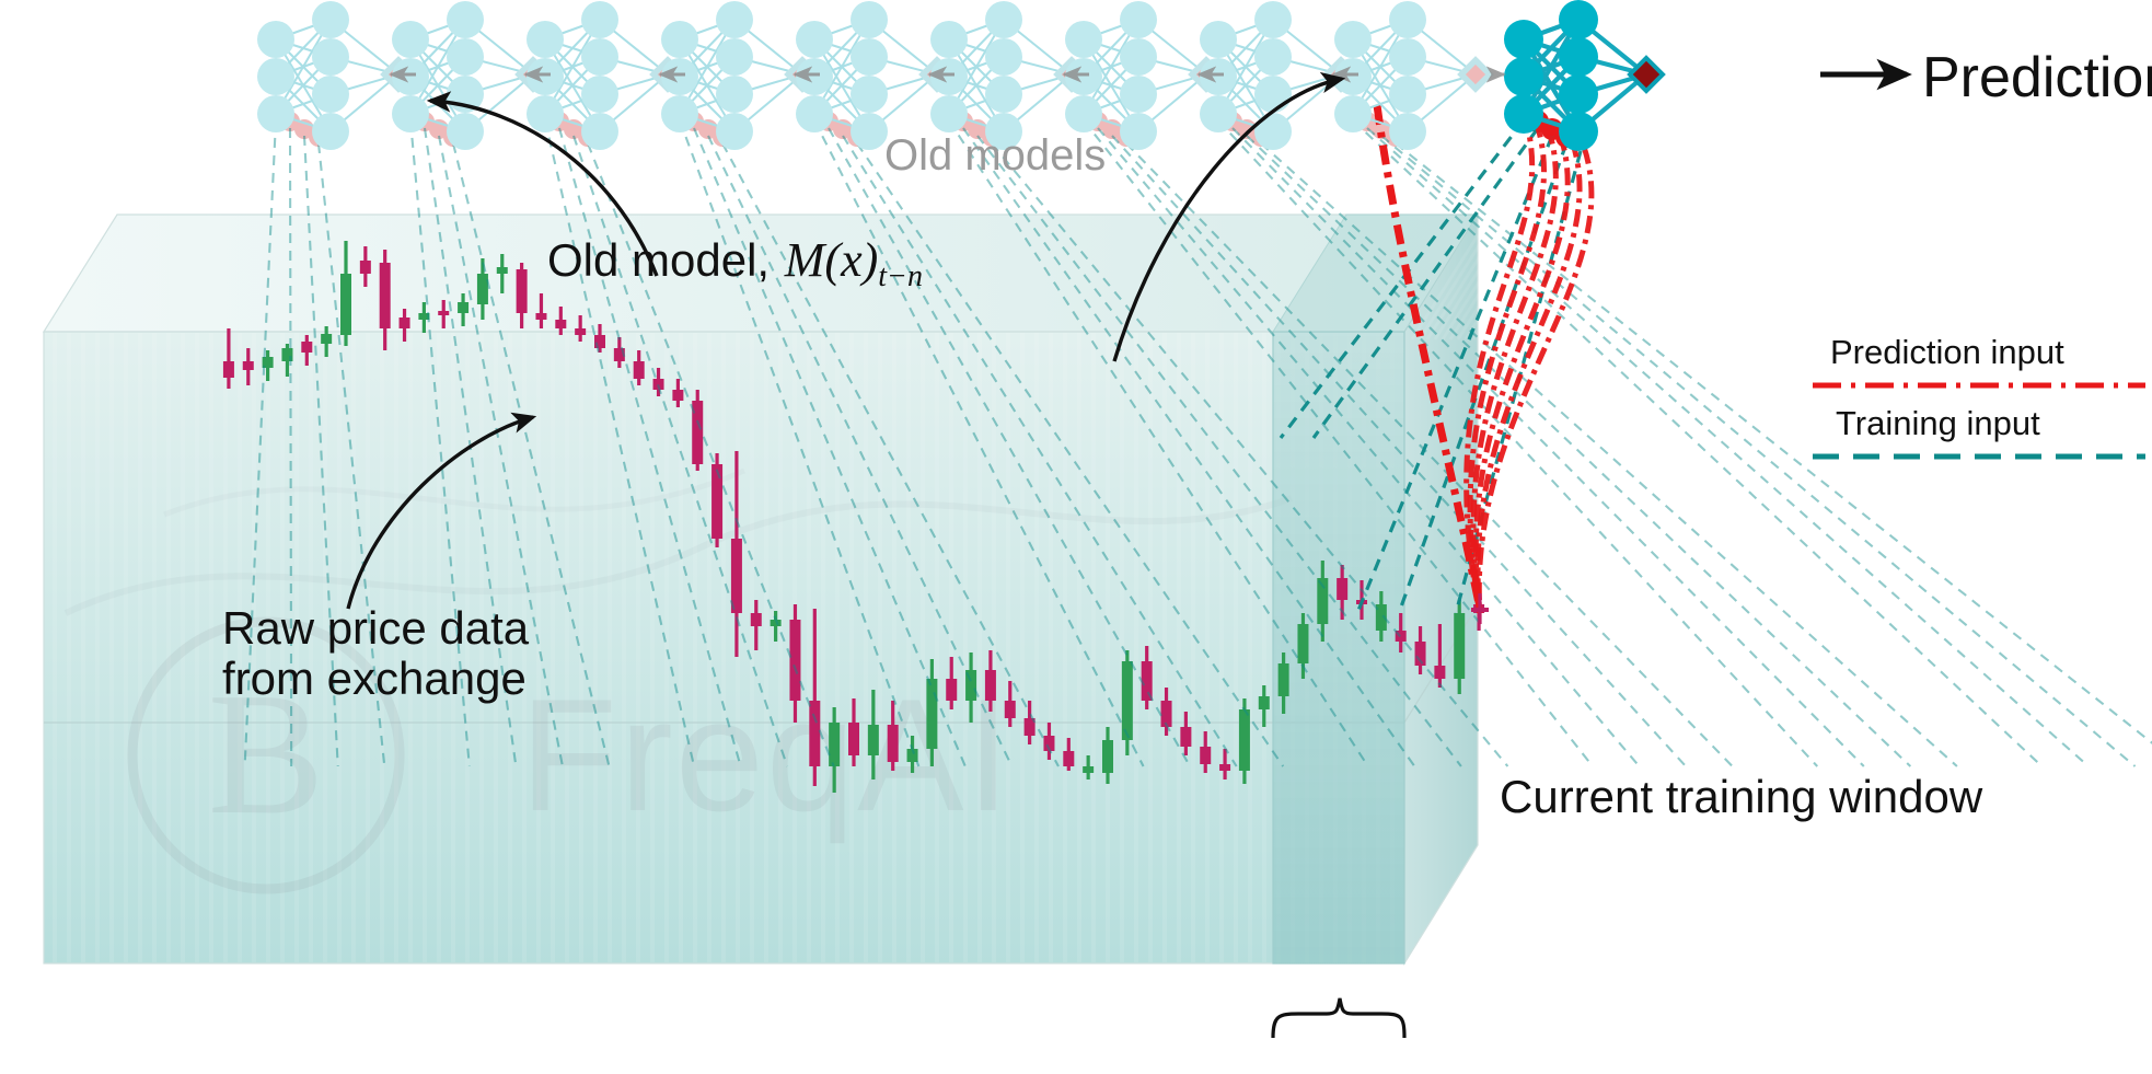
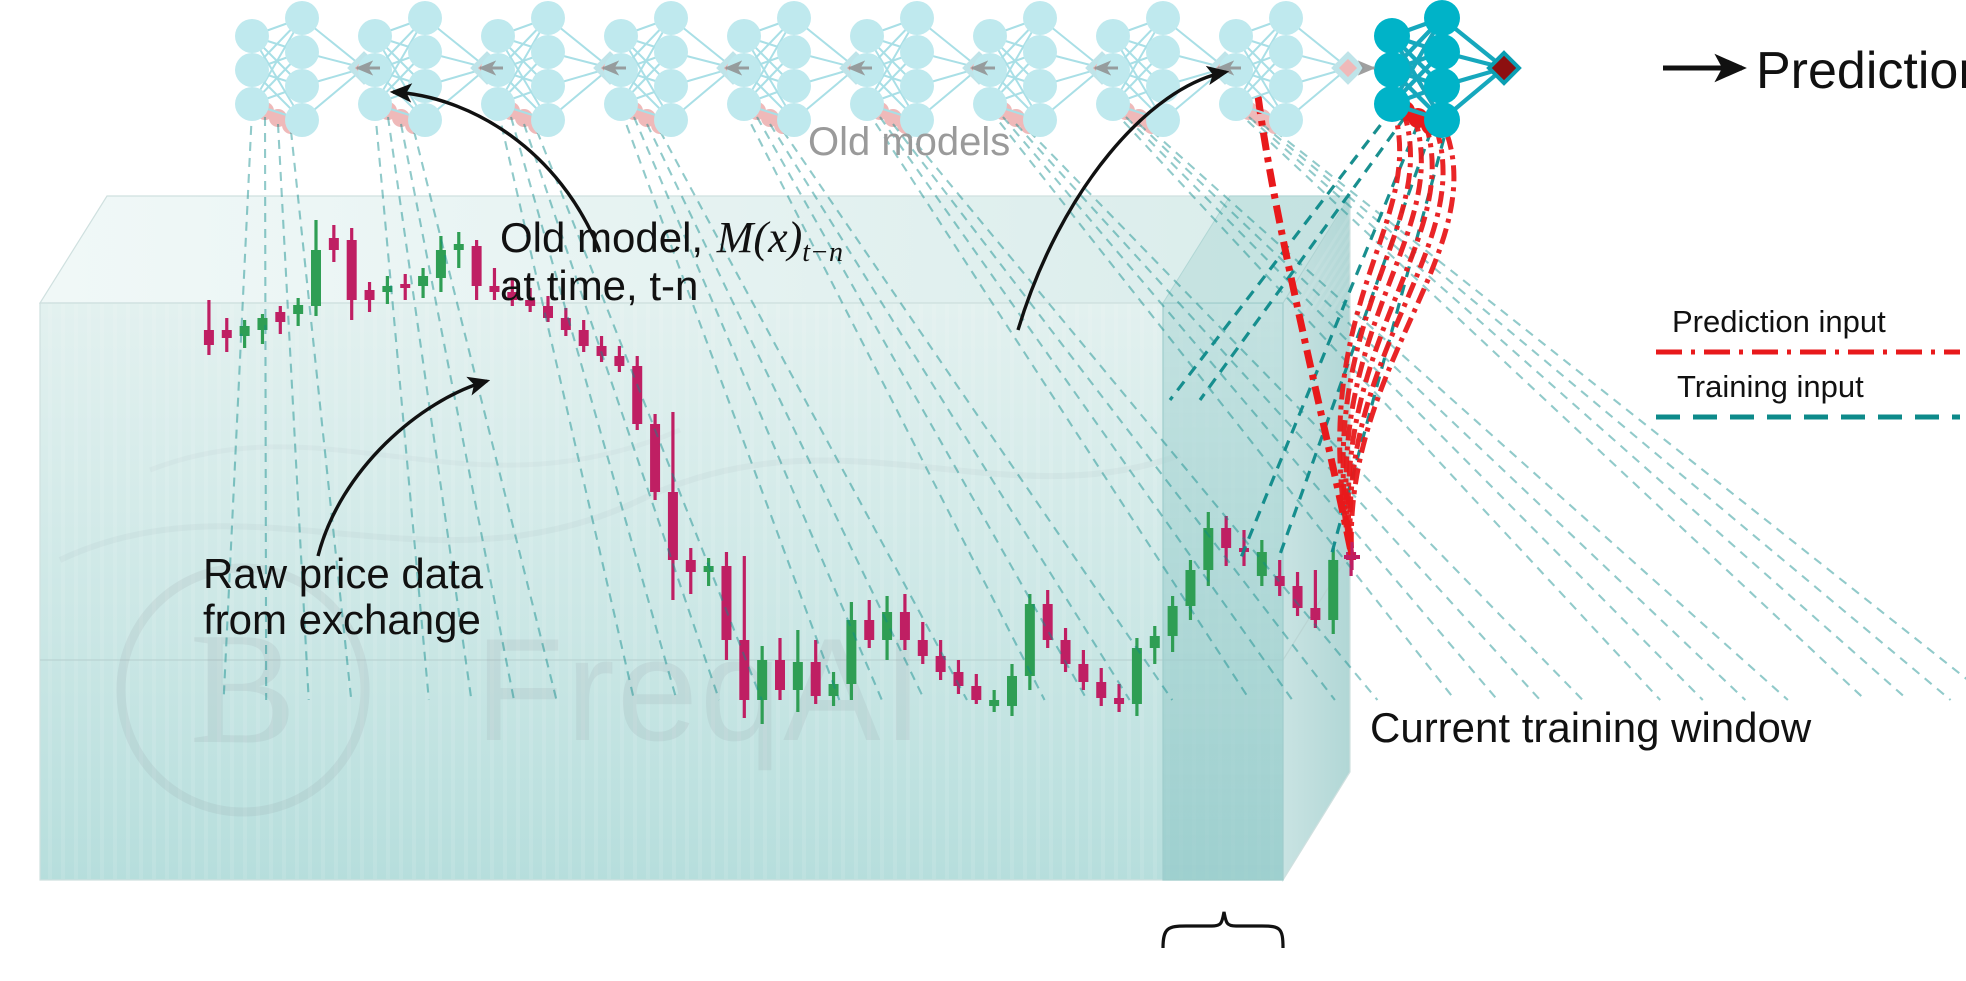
  B
  Predictio
  Old models
  Old model, M(x)t−n
+ at time, t-n
  Raw price data
  from exchange
  Prediction input
  Training input
  Current training window
